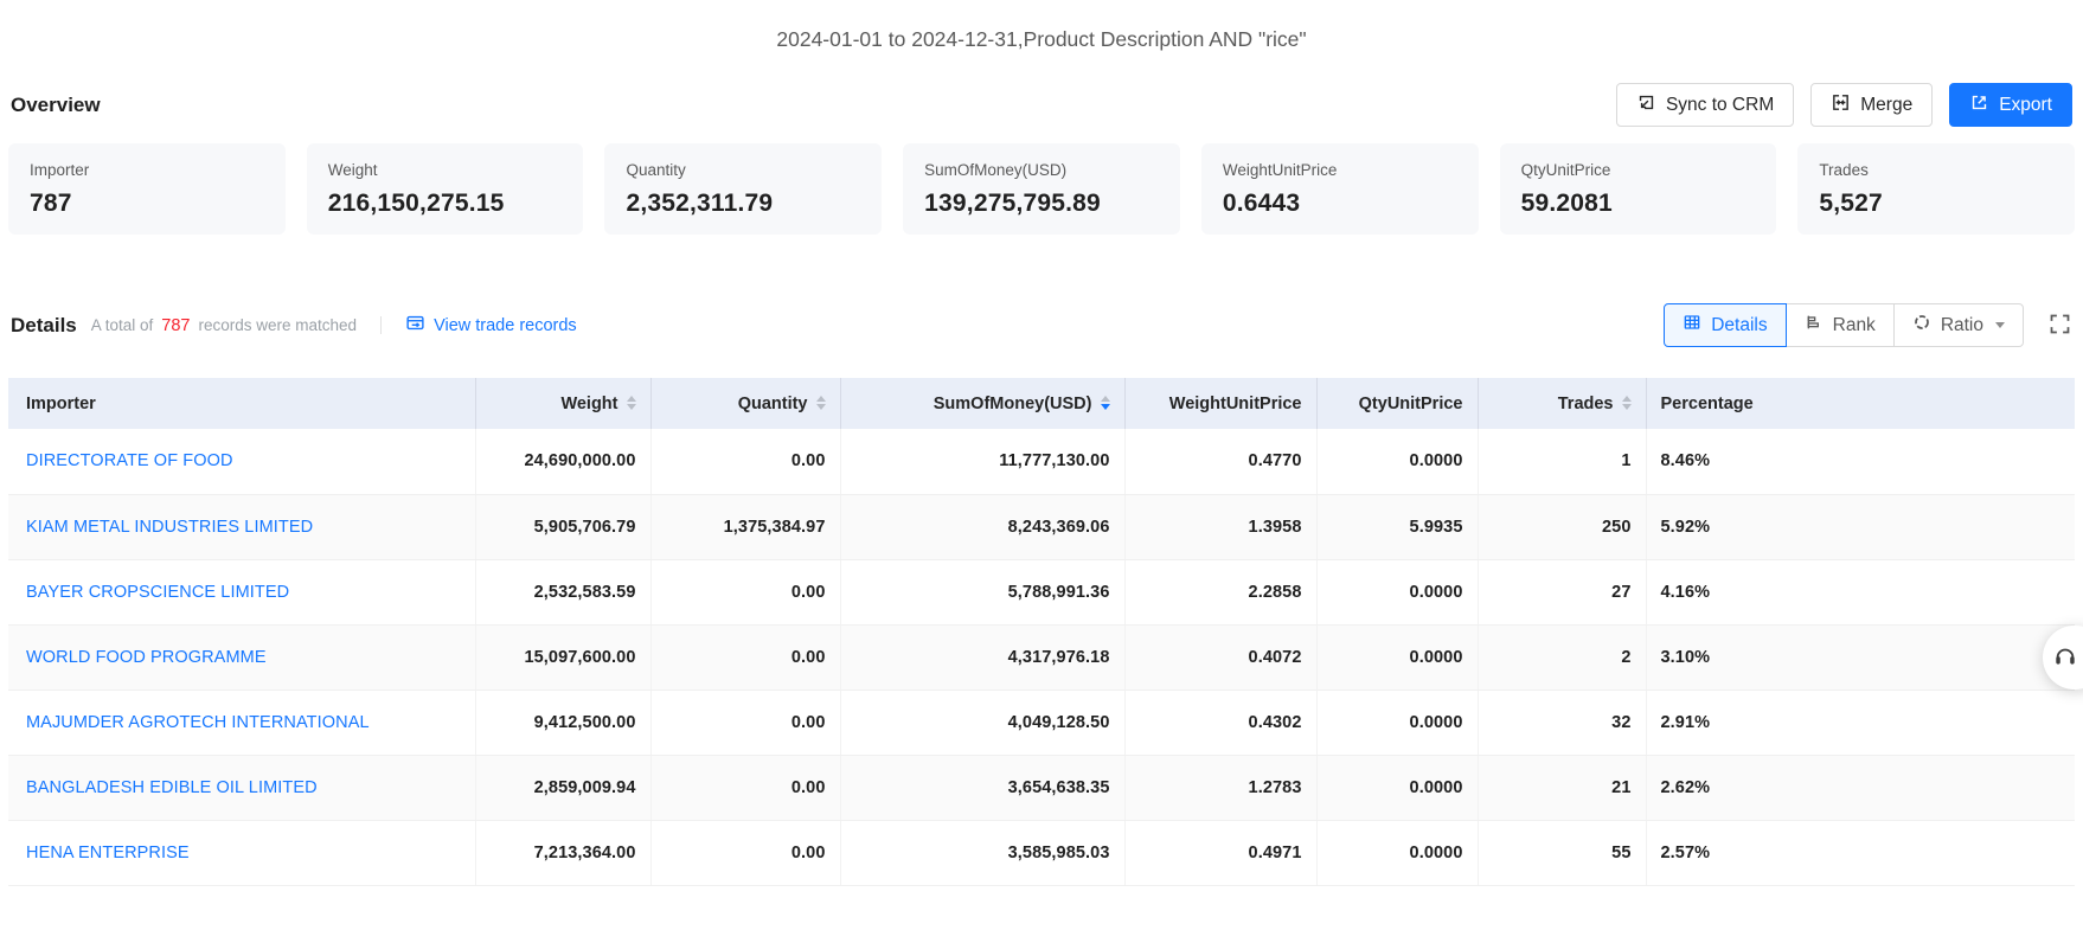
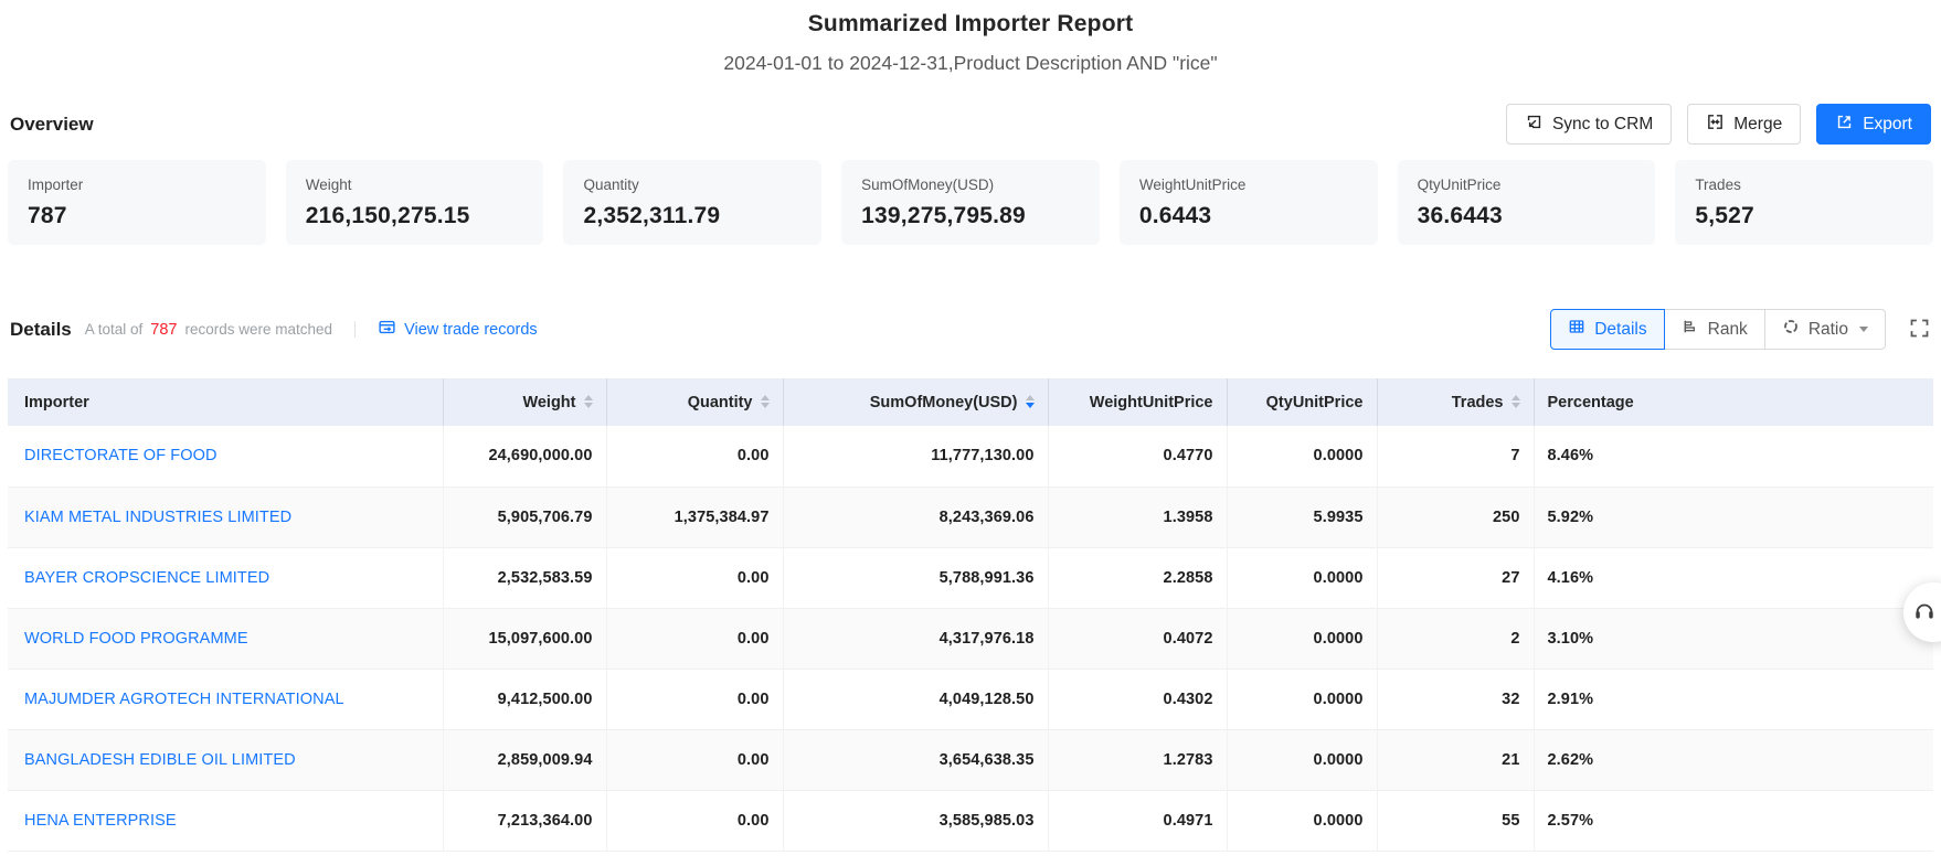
+ Summarized Importer Report
  2024-01-01 to 2024-12-31,Product Description AND "rice"
  Overview
  Sync to CRM
  Merge
  Export
  Importer
  787
  Weight
  216,150,275.15
  Quantity
  2,352,311.79
  SumOfMoney(USD)
  139,275,795.89
  WeightUnitPrice
  0.6443
  QtyUnitPrice
- 59.2081
+ 36.6443
  Trades
  5,527
  Details
  A total of
  787
  records were matched
  View trade records
  Details
  Rank
  Ratio
  Importer	Weight	Quantity	SumOfMoney(USD)	WeightUnitPrice	QtyUnitPrice	Trades	Percentage
- DIRECTORATE OF FOOD	24,690,000.00	0.00	11,777,130.00	0.4770	0.0000	1	8.46%
+ DIRECTORATE OF FOOD	24,690,000.00	0.00	11,777,130.00	0.4770	0.0000	7	8.46%
  KIAM METAL INDUSTRIES LIMITED	5,905,706.79	1,375,384.97	8,243,369.06	1.3958	5.9935	250	5.92%
  BAYER CROPSCIENCE LIMITED	2,532,583.59	0.00	5,788,991.36	2.2858	0.0000	27	4.16%
  WORLD FOOD PROGRAMME	15,097,600.00	0.00	4,317,976.18	0.4072	0.0000	2	3.10%
  MAJUMDER AGROTECH INTERNATIONAL	9,412,500.00	0.00	4,049,128.50	0.4302	0.0000	32	2.91%
  BANGLADESH EDIBLE OIL LIMITED	2,859,009.94	0.00	3,654,638.35	1.2783	0.0000	21	2.62%
  HENA ENTERPRISE	7,213,364.00	0.00	3,585,985.03	0.4971	0.0000	55	2.57%
